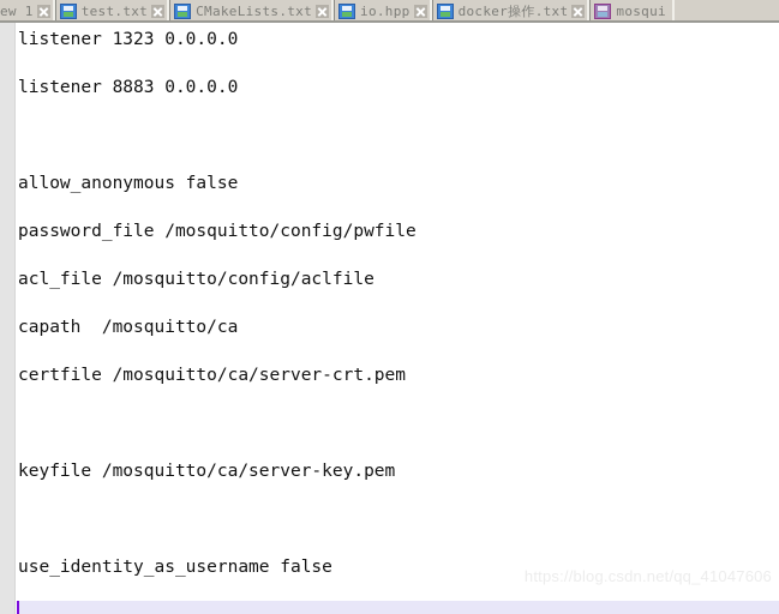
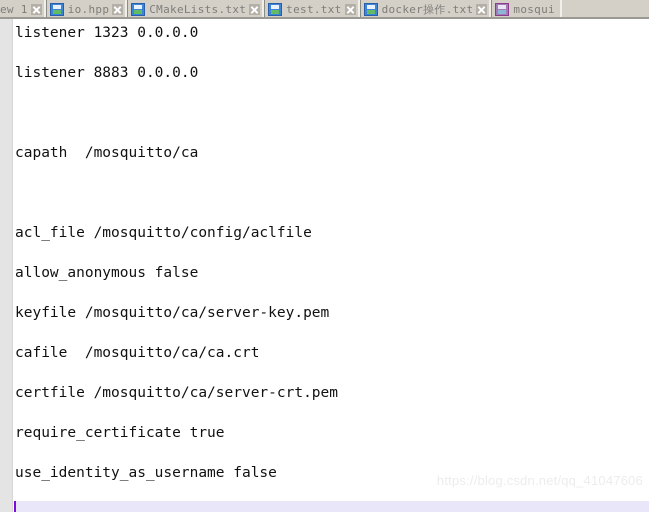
  ew 1
- test.txt
+ io.hpp
  CMakeLists.txt
- io.hpp
+ test.txt
  docker操作.txt
  mosqui
  listener 1323 0.0.0.0
  listener 8883 0.0.0.0
- allow_anonymous false
+ capath /mosquitto/ca
- password_file /mosquitto/config/pwfile
  acl_file /mosquitto/config/aclfile
- capath /mosquitto/ca
+ allow_anonymous false
- certfile /mosquitto/ca/server-crt.pem
+ keyfile /mosquitto/ca/server-key.pem
+ cafile /mosquitto/ca/ca.crt
- keyfile /mosquitto/ca/server-key.pem
+ certfile /mosquitto/ca/server-crt.pem
+ require_certificate true
  use_identity_as_username false
